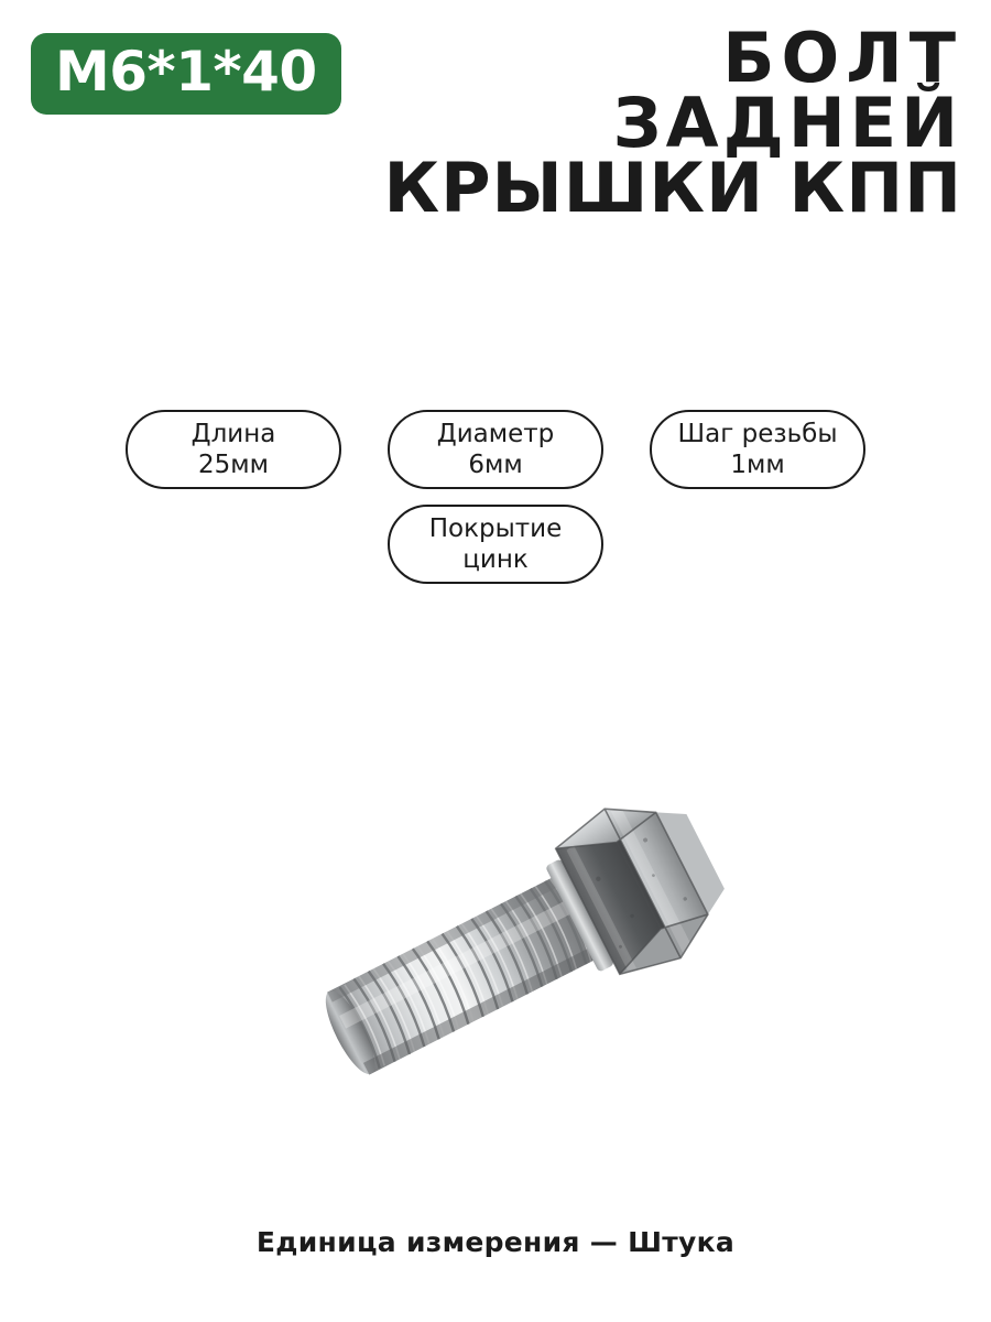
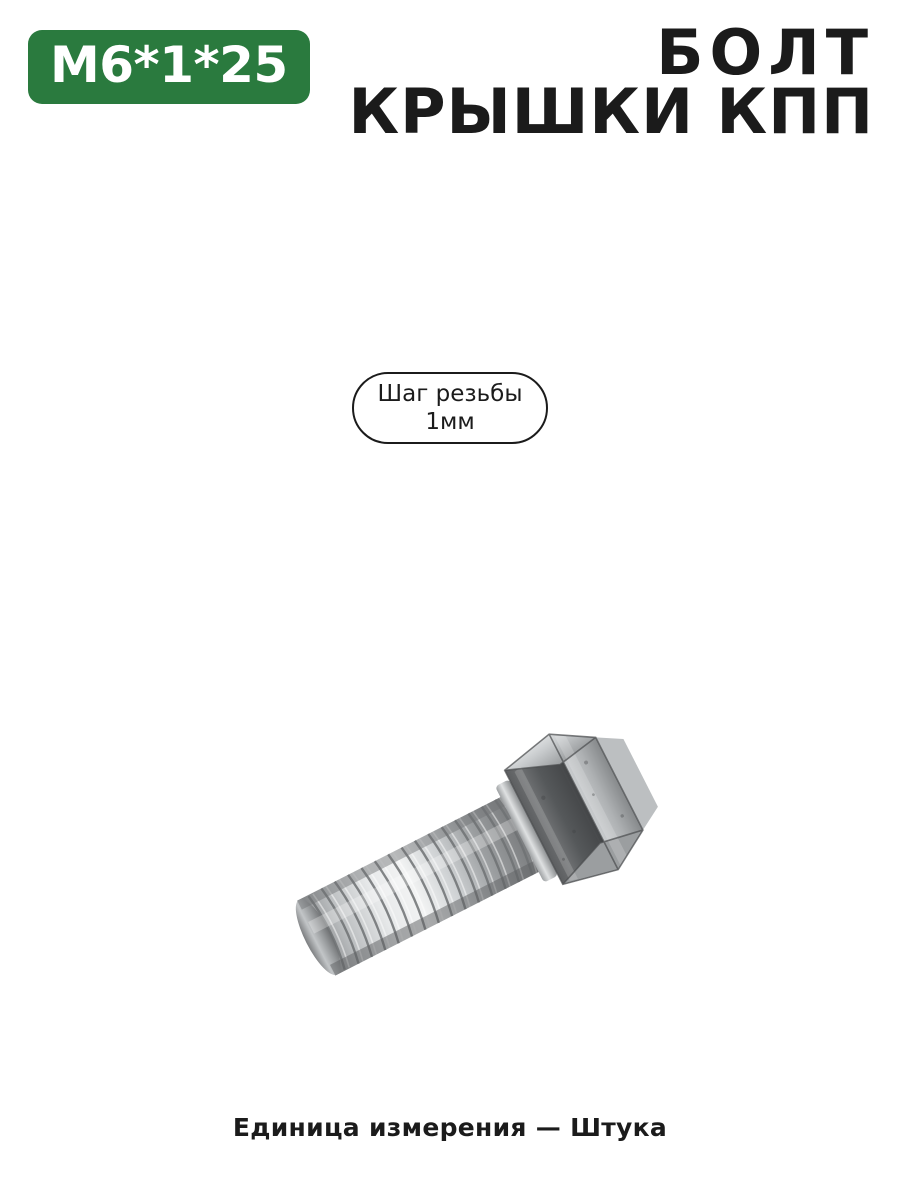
- M6*1*40
+ M6*1*25
  БОЛТ
- ЗАДНЕЙ
  КРЫШКИ КПП
- Длина
- 25мм
- Диаметр
- 6мм
  Шаг резьбы
  1мм
- Покрытие
- цинк
  Единица измерения — Штука
